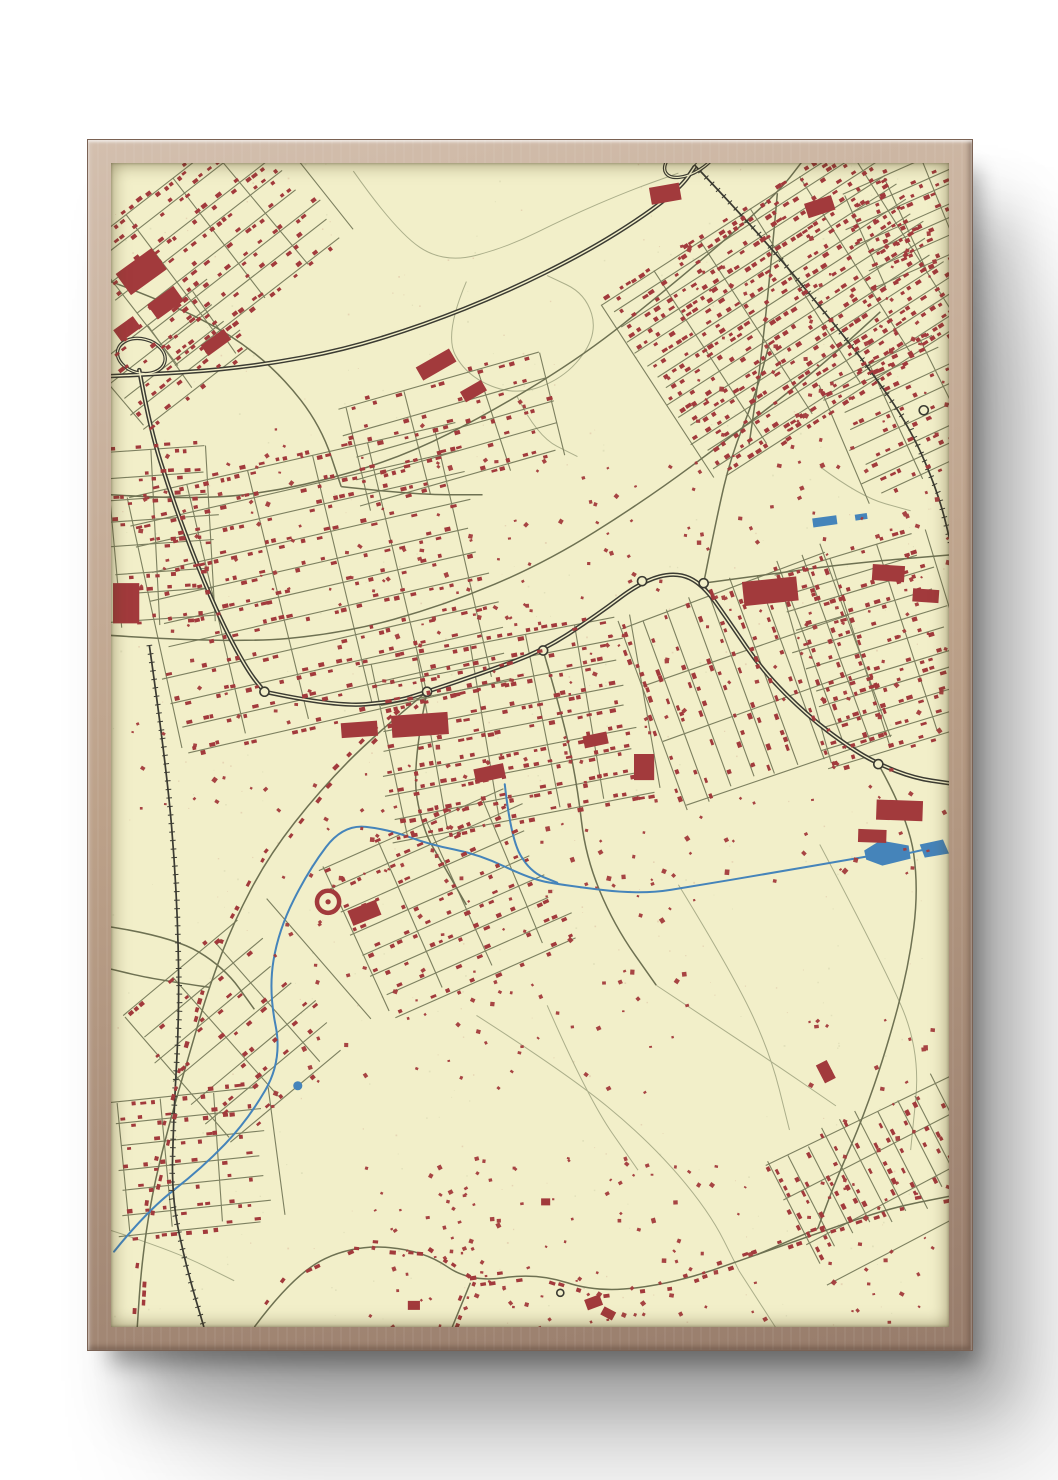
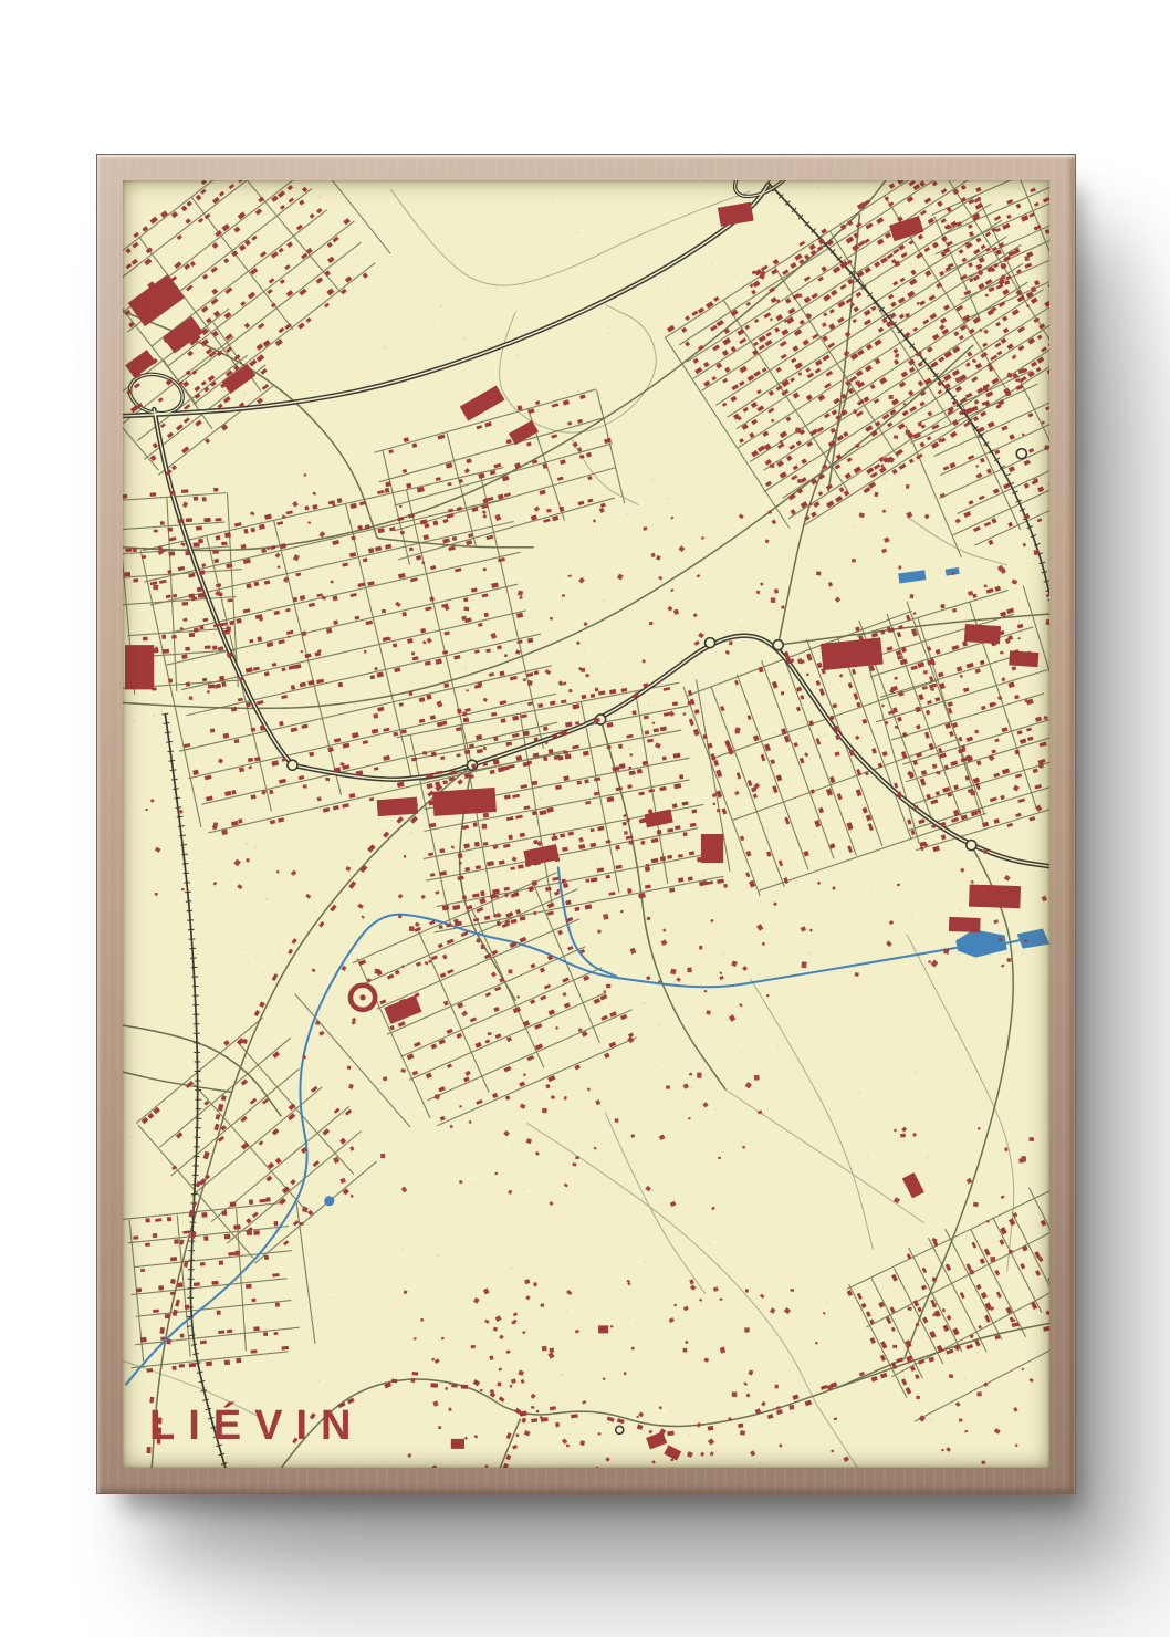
+ LIÉVIN
